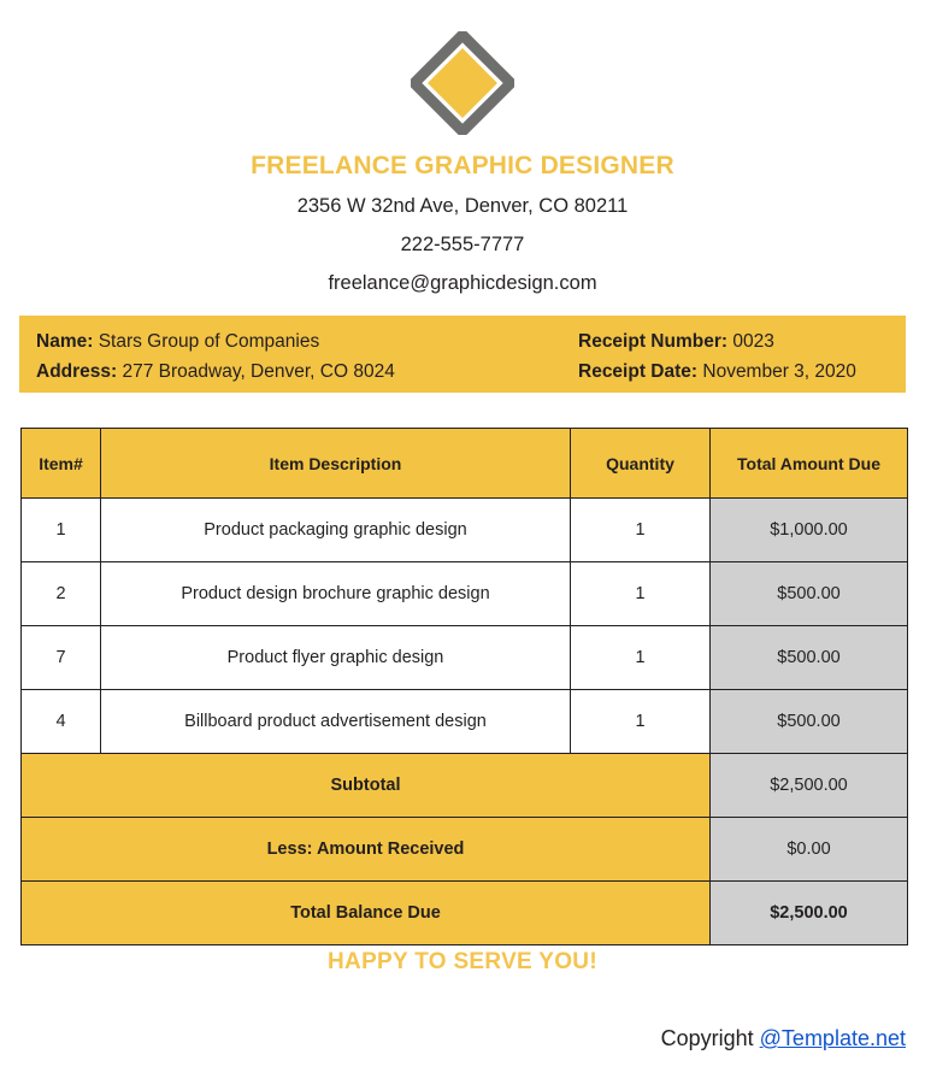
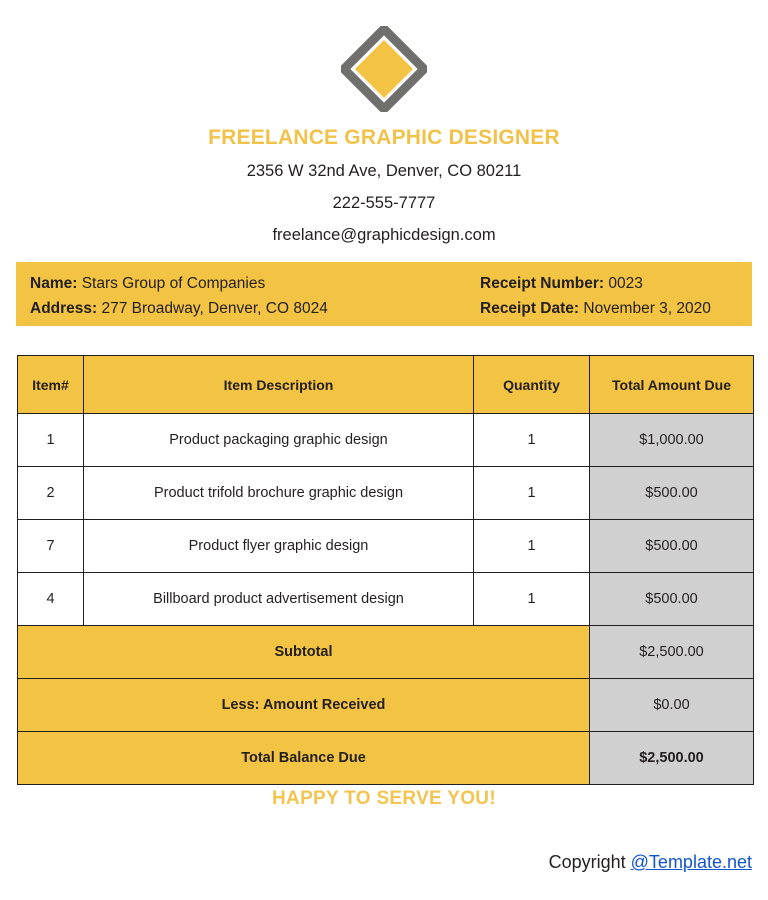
  FREELANCE GRAPHIC DESIGNER
  2356 W 32nd Ave, Denver, CO 80211
  222-555-7777
  freelance@graphicdesign.com
  Name: Stars Group of Companies
  Address: 277 Broadway, Denver, CO 8024
  Receipt Number: 0023
  Receipt Date: November 3, 2020
  Item#	Item Description	Quantity	Total Amount Due
  1	Product packaging graphic design	1	$1,000.00
- 2	Product design brochure graphic design	1	$500.00
+ 2	Product trifold brochure graphic design	1	$500.00
  7	Product flyer graphic design	1	$500.00
  4	Billboard product advertisement design	1	$500.00
  Subtotal	$2,500.00
  Less: Amount Received	$0.00
  Total Balance Due	$2,500.00
  HAPPY TO SERVE YOU!
  Copyright @Template.net
